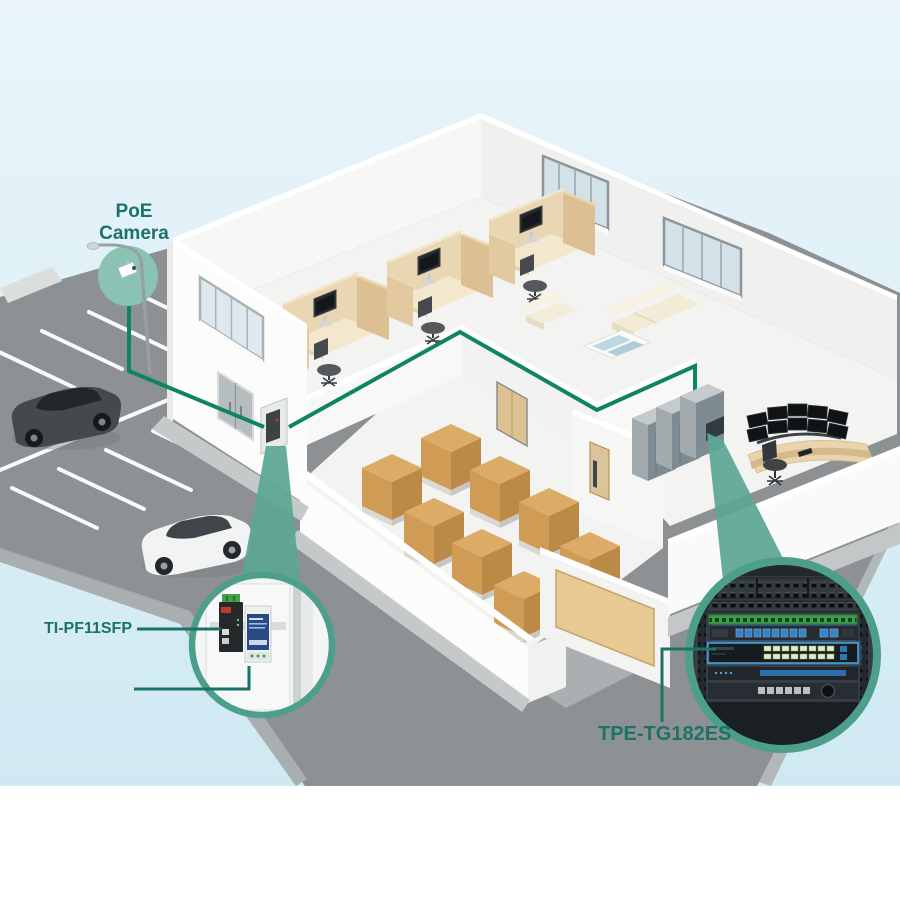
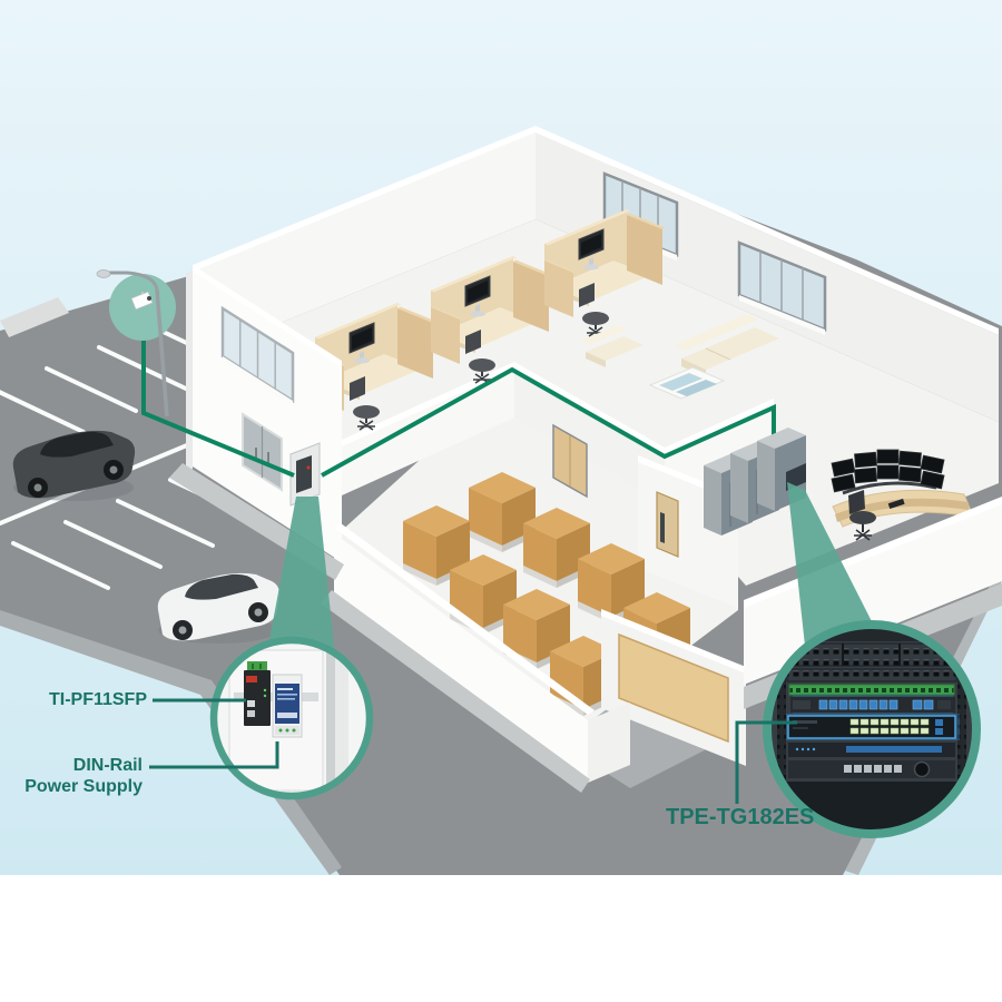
- PoE
- Camera
  TI-PF11SFP
+ DIN-Rail
+ Power Supply
  TPE-TG182ES
